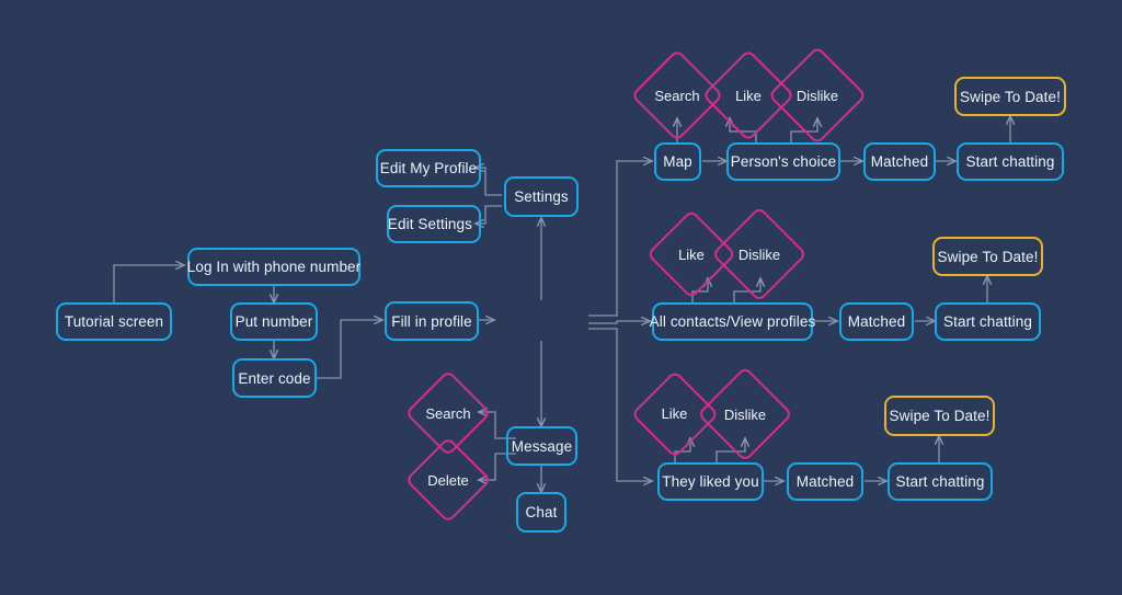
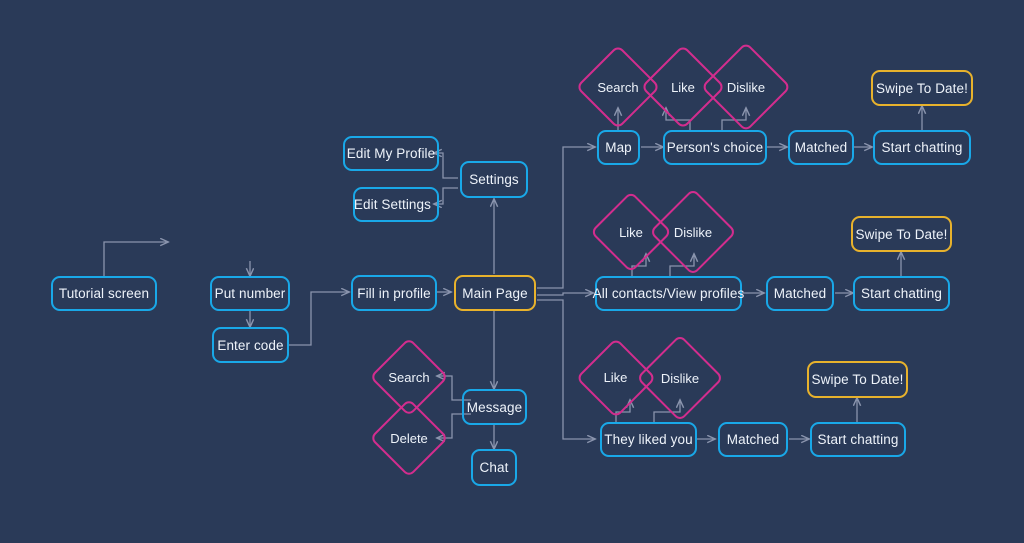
  Tutorial screen
- Log In with phone number
  Put number
  Enter code
  Fill in profile
+ Main Page
  Settings
  Edit My Profile
  Edit Settings
  Message
  Chat
  Search
  Delete
  Search
  Like
  Dislike
  Map
  Person's choice
  Matched
  Start chatting
  Swipe To Date!
  Like
  Dislike
  All contacts/View profiles
  Matched
  Start chatting
  Swipe To Date!
  Like
  Dislike
  They liked you
  Matched
  Start chatting
  Swipe To Date!
